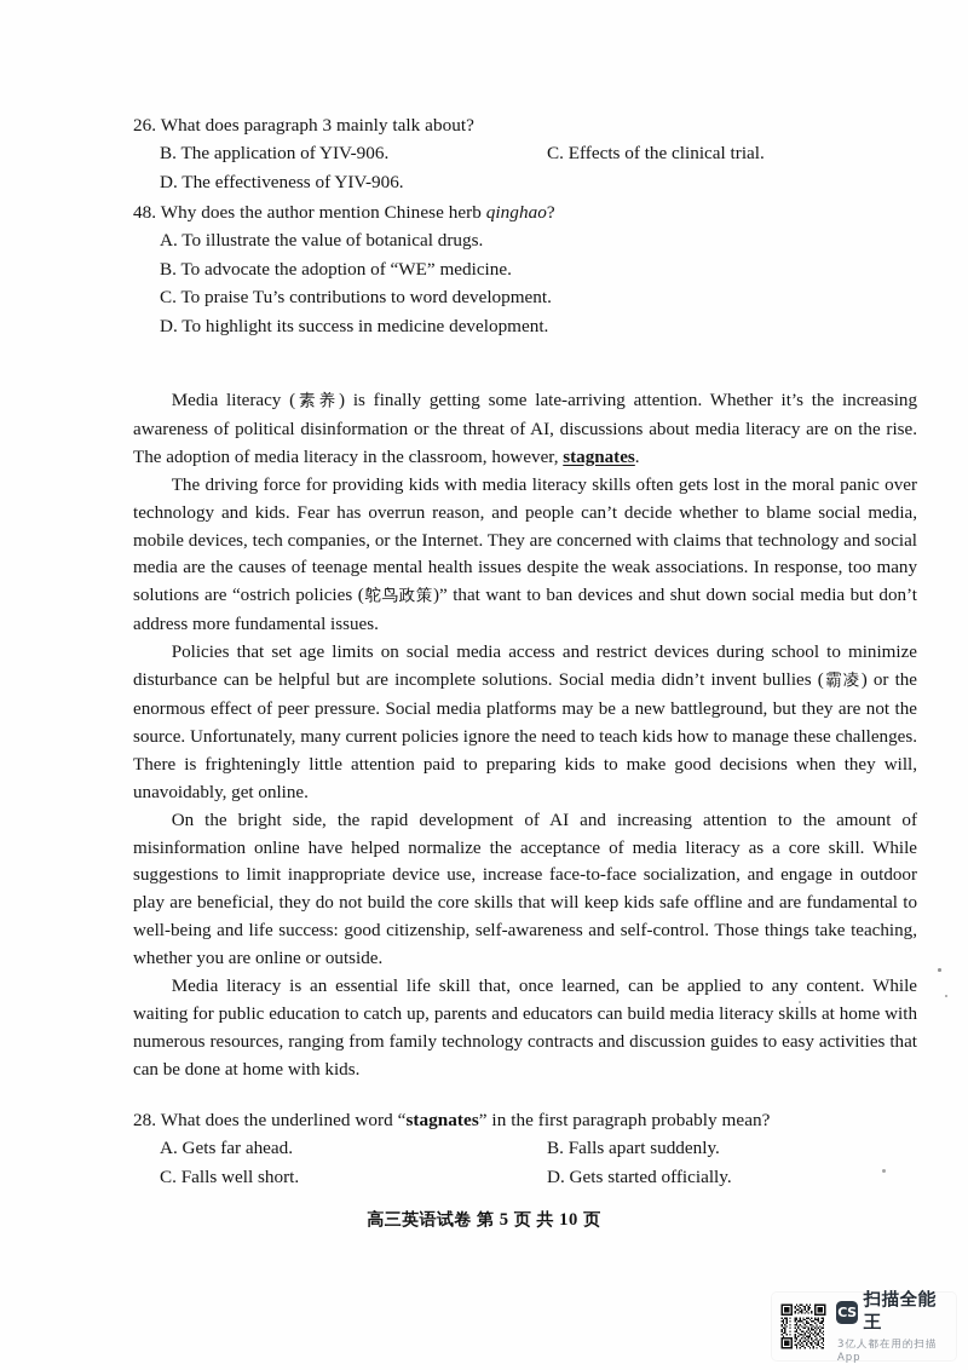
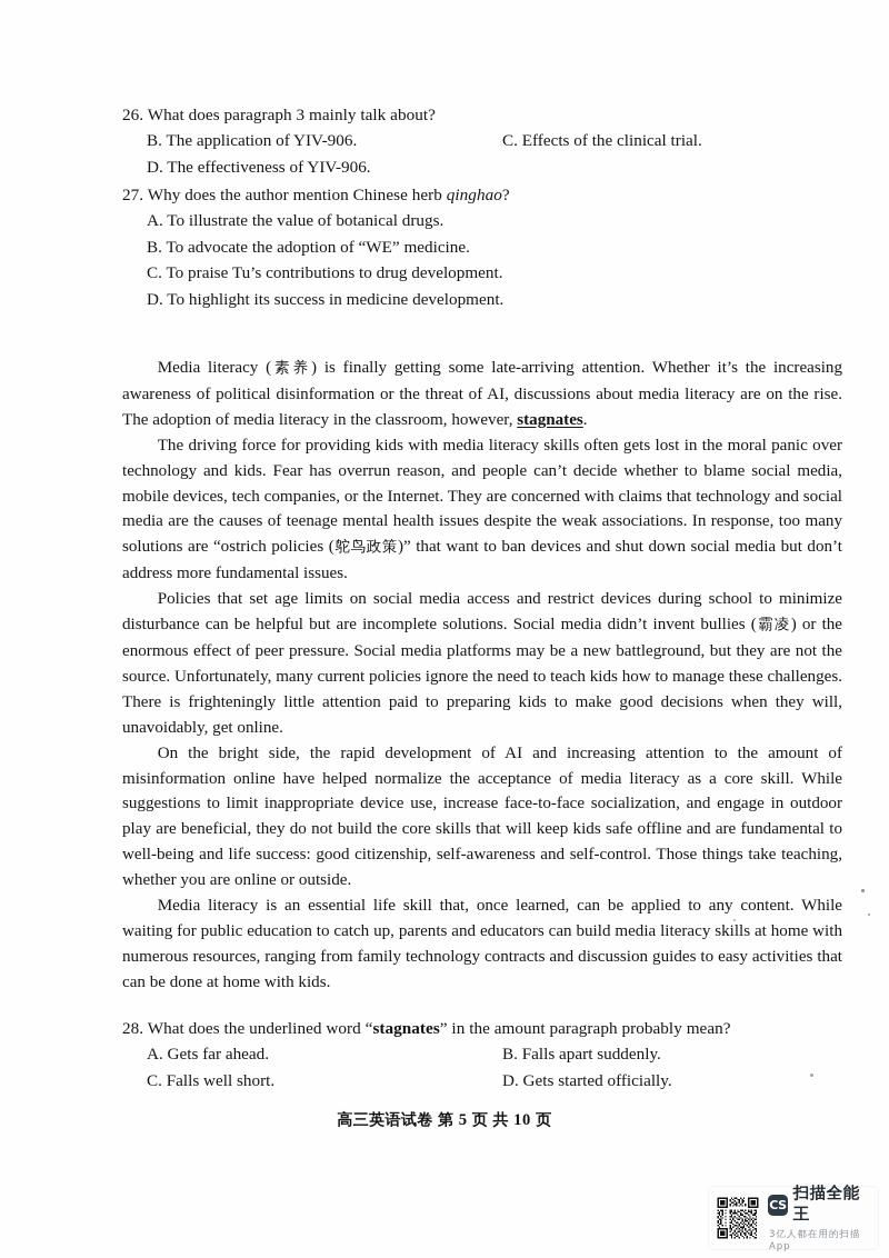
  26. What does paragraph 3 mainly talk about?
  B. The application of YIV-906.
  C. Effects of the clinical trial.
  D. The effectiveness of YIV-906.
- 48. Why does the author mention Chinese herb qinghao?
+ 27. Why does the author mention Chinese herb qinghao?
  A. To illustrate the value of botanical drugs.
  B. To advocate the adoption of “WE” medicine.
- C. To praise Tu’s contributions to word development.
+ C. To praise Tu’s contributions to drug development.
  D. To highlight its success in medicine development.
  Media literacy (素养) is finally getting some late-arriving attention. Whether it’s the increasing awareness of political disinformation or the threat of AI, discussions about media literacy are on the rise. The adoption of media literacy in the classroom, however, stagnates.
  The driving force for providing kids with media literacy skills often gets lost in the moral panic over technology and kids. Fear has overrun reason, and people can’t decide whether to blame social media, mobile devices, tech companies, or the Internet. They are concerned with claims that technology and social media are the causes of teenage mental health issues despite the weak associations. In response, too many solutions are “ostrich policies (鸵鸟政策)” that want to ban devices and shut down social media but don’t address more fundamental issues.
  Policies that set age limits on social media access and restrict devices during school to minimize disturbance can be helpful but are incomplete solutions. Social media didn’t invent bullies (霸凌) or the enormous effect of peer pressure. Social media platforms may be a new battleground, but they are not the source. Unfortunately, many current policies ignore the need to teach kids how to manage these challenges. There is frighteningly little attention paid to preparing kids to make good decisions when they will, unavoidably, get online.
  On the bright side, the rapid development of AI and increasing attention to the amount of misinformation online have helped normalize the acceptance of media literacy as a core skill. While suggestions to limit inappropriate device use, increase face-to-face socialization, and engage in outdoor play are beneficial, they do not build the core skills that will keep kids safe offline and are fundamental to well-being and life success: good citizenship, self-awareness and self-control. Those things take teaching, whether you are online or outside.
  Media literacy is an essential life skill that, once learned, can be applied to any content. While waiting for public education to catch up, parents and educators can build media literacy skills at home with numerous resources, ranging from family technology contracts and discussion guides to easy activities that can be done at home with kids.
- 28. What does the underlined word “stagnates” in the first paragraph probably mean?
+ 28. What does the underlined word “stagnates” in the amount paragraph probably mean?
  A. Gets far ahead.
  B. Falls apart suddenly.
  C. Falls well short.
  D. Gets started officially.
  高三英语试卷 第 5 页 共 10 页
  CS
  扫描全能王
  3亿人都在用的扫描App
